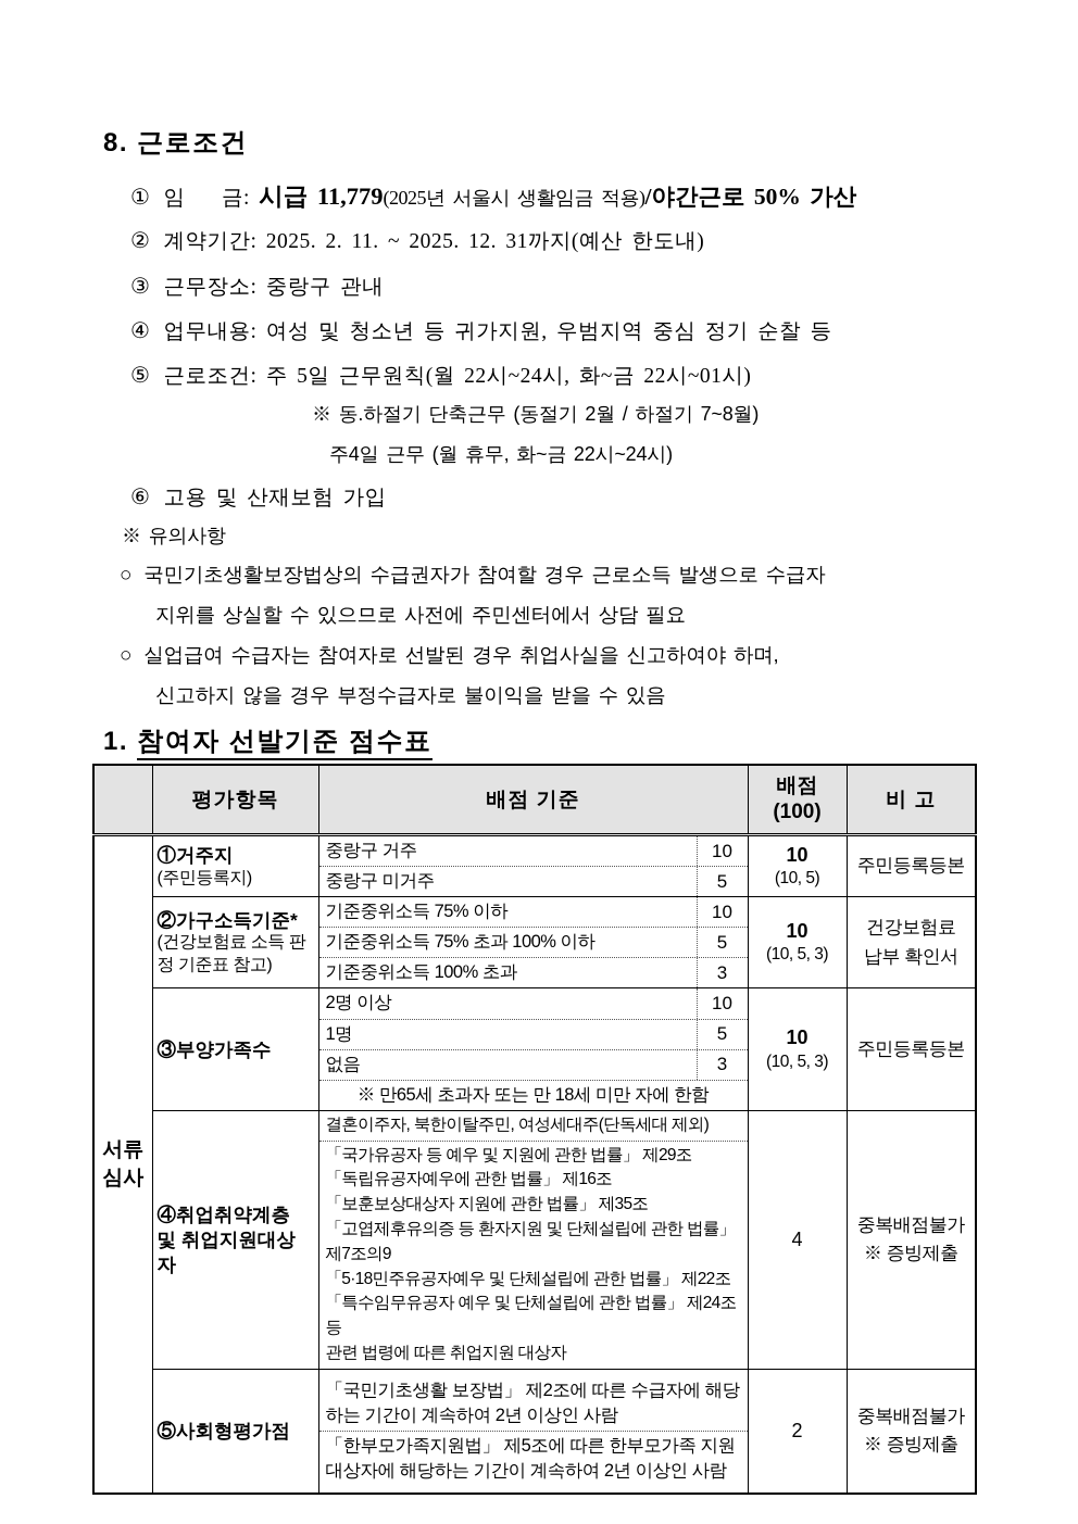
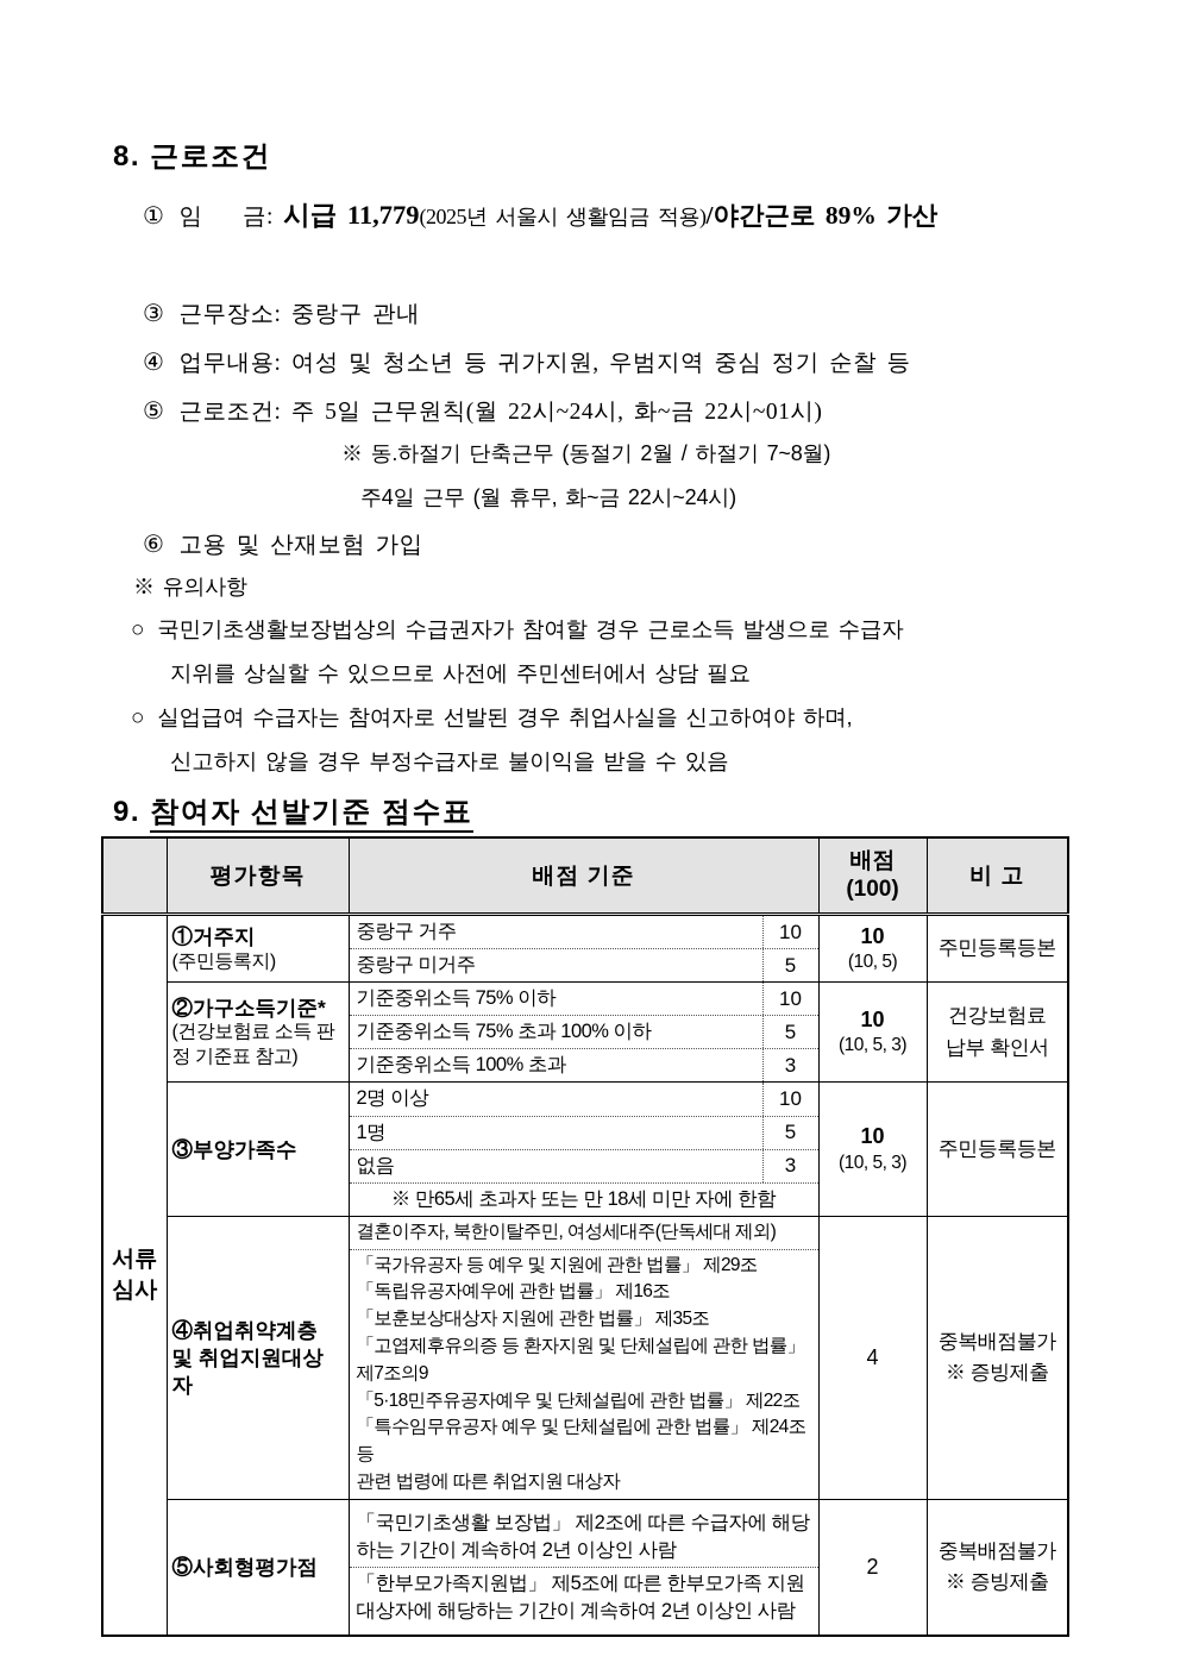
  8. 근로조건
- ① 임 금: 시급 11,779(2025년 서울시 생활임금 적용)/야간근로 50% 가산
+ ① 임 금: 시급 11,779(2025년 서울시 생활임금 적용)/야간근로 89% 가산
- ② 계약기간: 2025. 2. 11. ~ 2025. 12. 31까지(예산 한도내)
  ③ 근무장소: 중랑구 관내
  ④ 업무내용: 여성 및 청소년 등 귀가지원, 우범지역 중심 정기 순찰 등
  ⑤ 근로조건: 주 5일 근무원칙(월 22시~24시, 화~금 22시~01시)
  ※ 동.하절기 단축근무 (동절기 2월 / 하절기 7~8월)
  주4일 근무 (월 휴무, 화~금 22시~24시)
  ⑥ 고용 및 산재보험 가입
  ※ 유의사항
  ○ 국민기초생활보장법상의 수급권자가 참여할 경우 근로소득 발생으로 수급자
  지위를 상실할 수 있으므로 사전에 주민센터에서 상담 필요
  ○ 실업급여 수급자는 참여자로 선발된 경우 취업사실을 신고하여야 하며,
  신고하지 않을 경우 부정수급자로 불이익을 받을 수 있음
- 1. 참여자 선발기준 점수표
+ 9. 참여자 선발기준 점수표
  	평가항목	배점 기준	배점 (100)	비 고
  서류심사	①거주지(주민등록지)	중랑구 거주 10중랑구 미거주 5	10(10, 5)	주민등록등본
  ②가구소득기준*(건강보험료 소득 판정 기준표 참고)	기준중위소득 75% 이하 10기준중위소득 75% 초과 100% 이하 5기준중위소득 100% 초과 3	10(10, 5, 3)	건강보험료납부 확인서
  ③부양가족수	2명 이상 101명 5없음 3※ 만65세 초과자 또는 만 18세 미만 자에 한함	10(10, 5, 3)	주민등록등본
  ④취업취약계층 및 취업지원대상자	결혼이주자, 북한이탈주민, 여성세대주(단독세대 제외)「국가유공자 등 예우 및 지원에 관한 법률」 제29조「독립유공자예우에 관한 법률」 제16조「보훈보상대상자 지원에 관한 법률」 제35조「고엽제후유의증 등 환자지원 및 단체설립에 관한 법률」 제7조의9「5·18민주유공자예우 및 단체설립에 관한 법률」 제22조「특수임무유공자 예우 및 단체설립에 관한 법률」 제24조 등관련 법령에 따른 취업지원 대상자	4	중복배점불가※ 증빙제출
  ⑤사회형평가점	「국민기초생활 보장법」 제2조에 따른 수급자에 해당하는 기간이 계속하여 2년 이상인 사람「한부모가족지원법」 제5조에 따른 한부모가족 지원대상자에 해당하는 기간이 계속하여 2년 이상인 사람	2	중복배점불가※ 증빙제출
